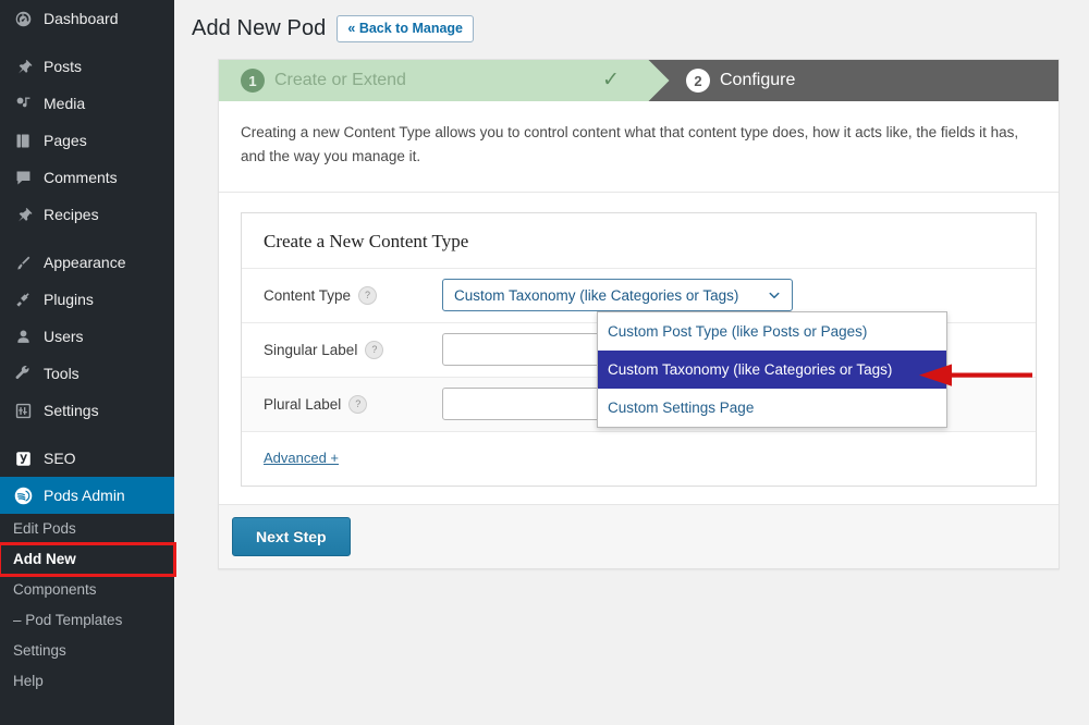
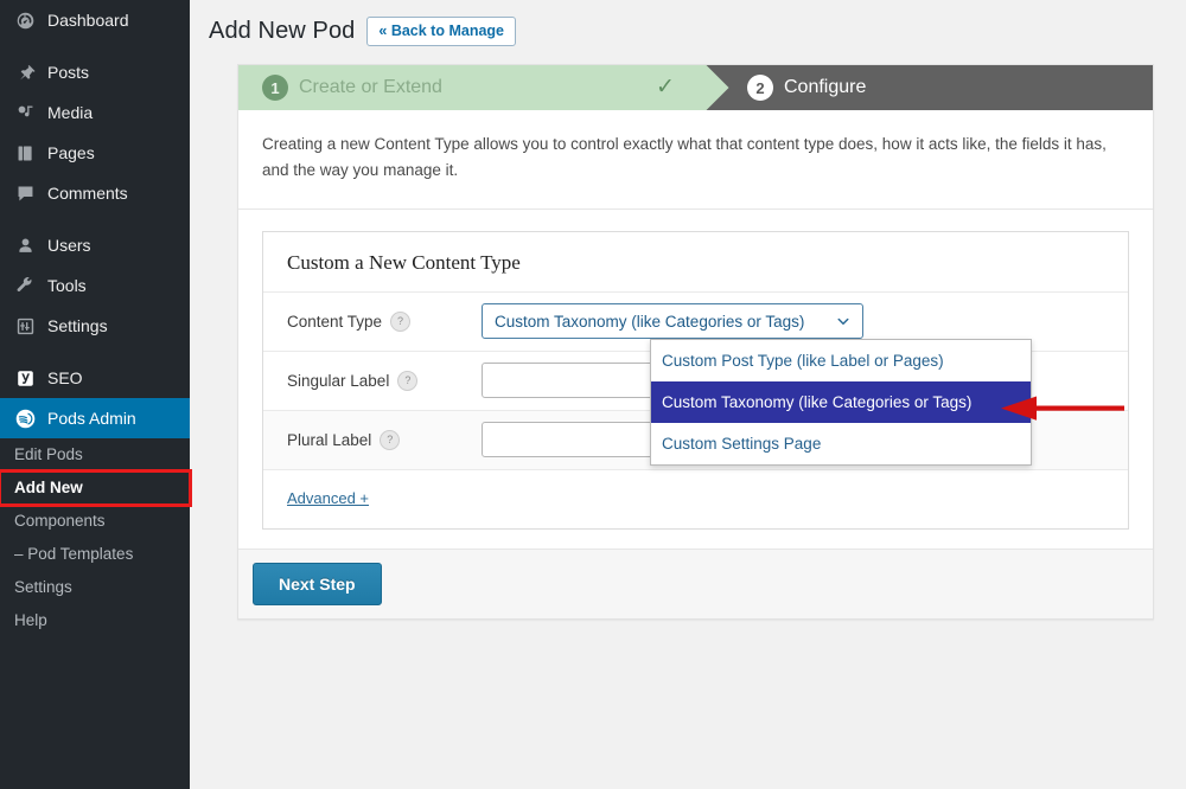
  Dashboard
  Posts
  Media
  Pages
  Comments
- Recipes
- Appearance
- Plugins
  Users
  Tools
  Settings
  SEO
  Pods Admin
  Edit Pods
  Add New
  Components
  – Pod Templates
  Settings
  Help
  Add New Pod
  « Back to Manage
  1
  Create or Extend
  2
  Configure
  ✓
- Creating a new Content Type allows you to control content what that content type does, how it acts like, the fields it has, and the way you manage it.
+ Creating a new Content Type allows you to control exactly what that content type does, how it acts like, the fields it has, and the way you manage it.
- Create a New Content Type
+ Custom a New Content Type
  Content Type
  ?
  Custom Taxonomy (like Categories or Tags)
  Singular Label
  ?
  Plural Label
  ?
  Advanced +
  Next Step
- Custom Post Type (like Posts or Pages)
+ Custom Post Type (like Label or Pages)
  Custom Taxonomy (like Categories or Tags)
  Custom Settings Page
